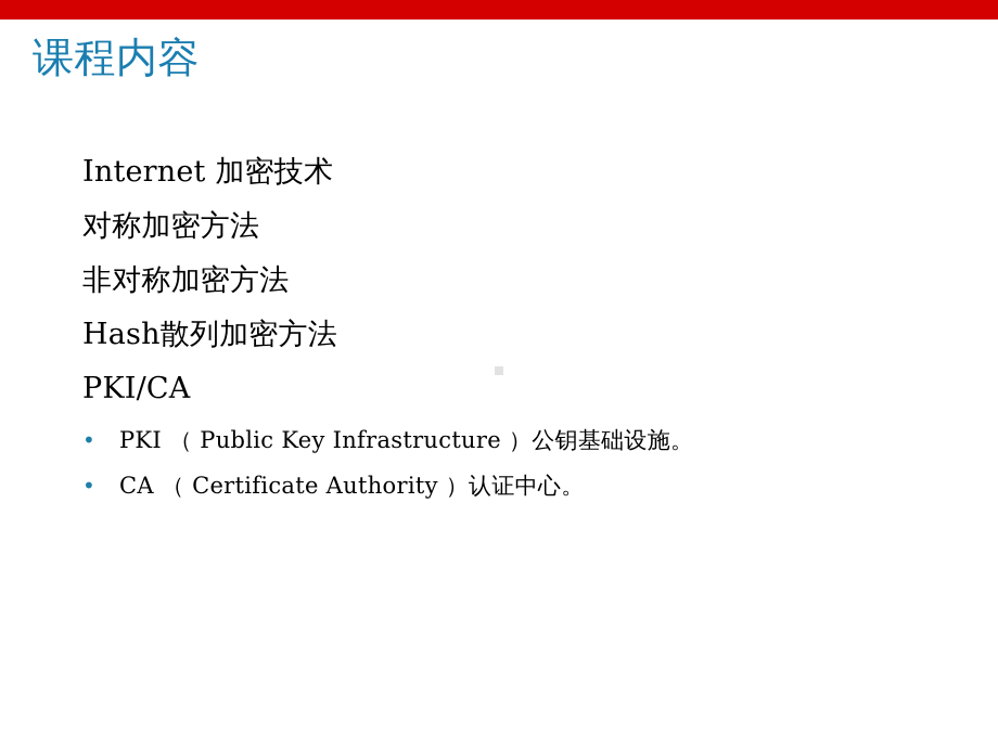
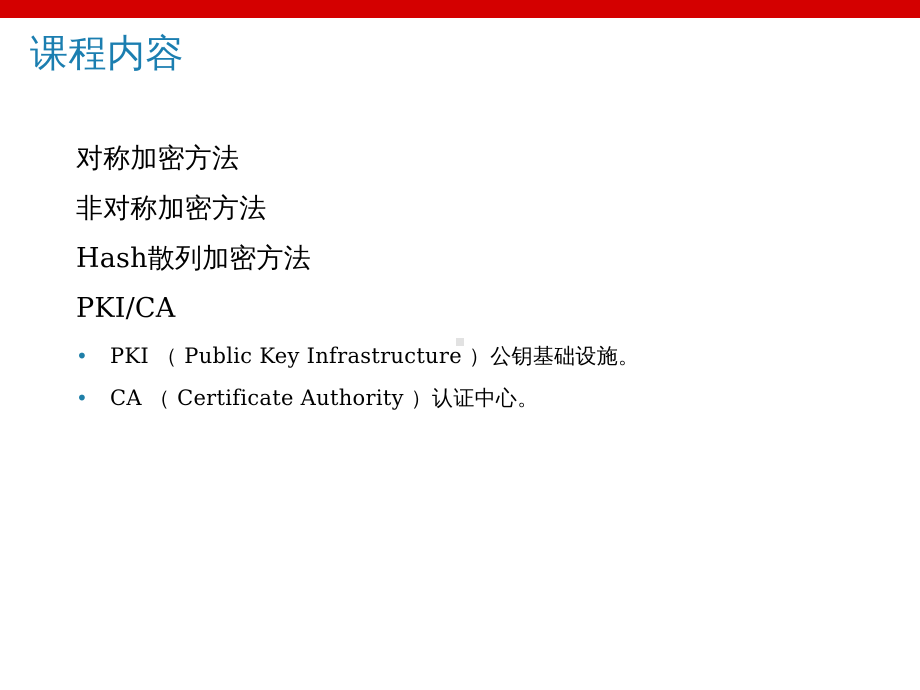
  课程内容
- Internet 加密技术
  对称加密方法
  非对称加密方法
  Hash散列加密方法
  PKI/CA
  •
  PKI （ Public Key Infrastructure ）公钥基础设施。
  •
  CA （ Certificate Authority ）认证中心。
